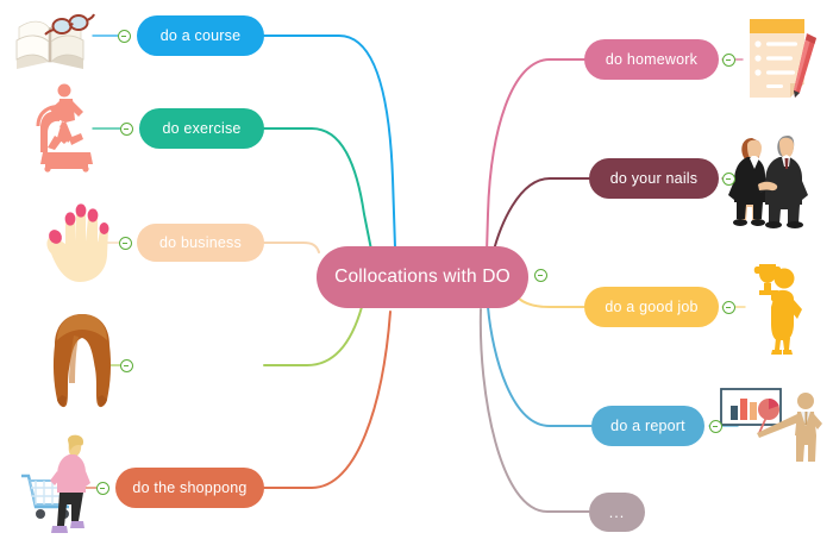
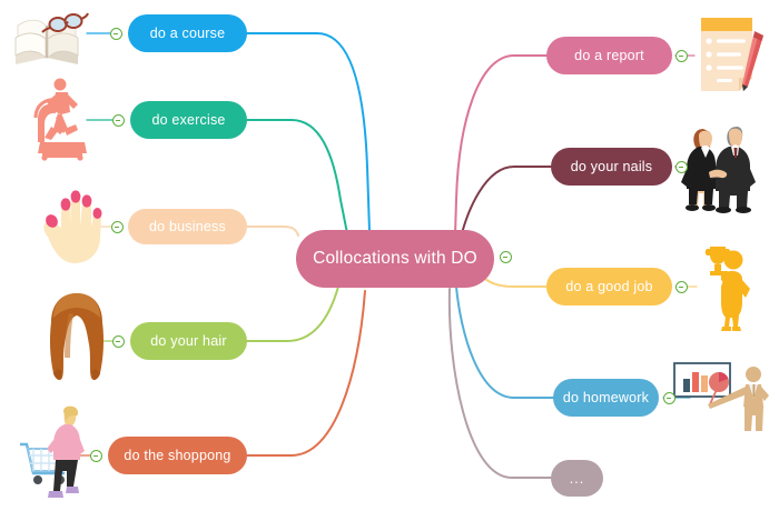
  Collocations with DO
  do a course
  do exercise
  do business
+ do your hair
  do the shoppong
- do homework
+ do a report
  do your nails
  do a good job
- do a report
+ do homework
  ...
